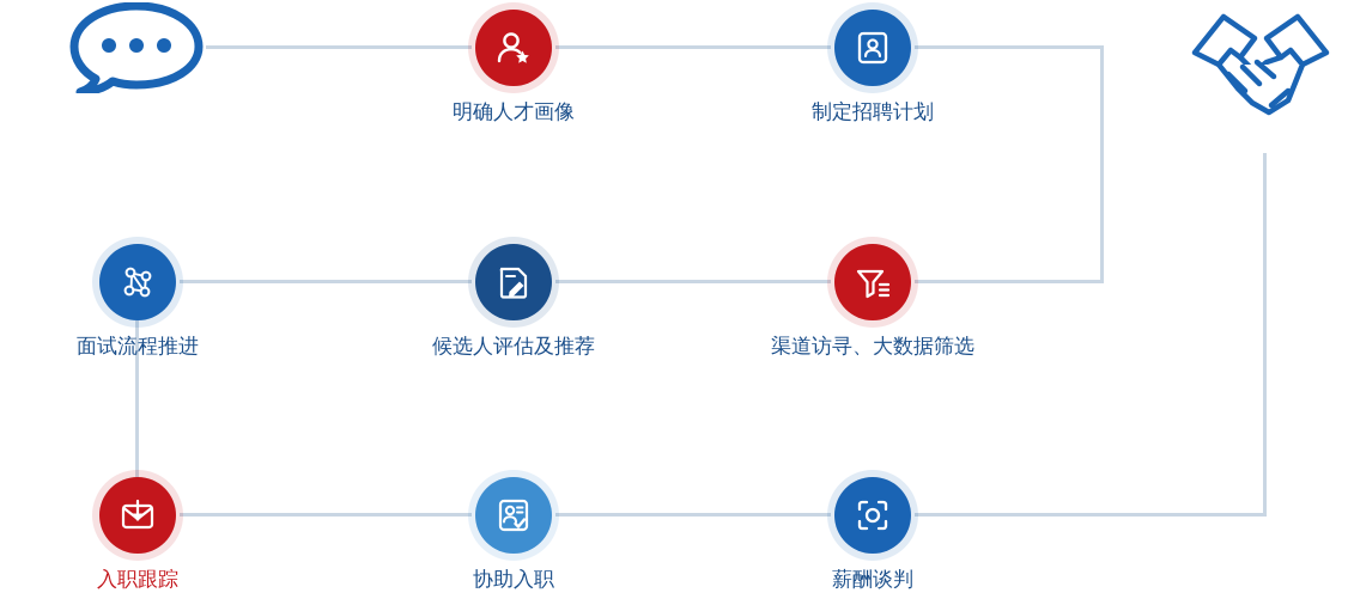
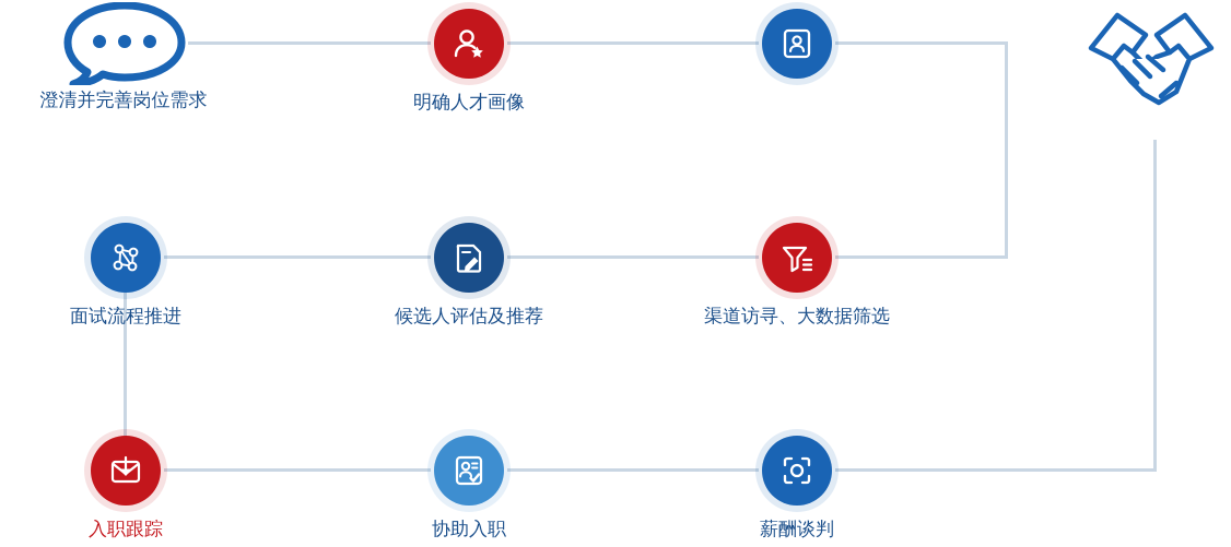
+ 澄清并完善岗位需求
  明确人才画像
- 制定招聘计划
  面试流程推进
  候选人评估及推荐
  渠道访寻、大数据筛选
  入职跟踪
  协助入职
  薪酬谈判
